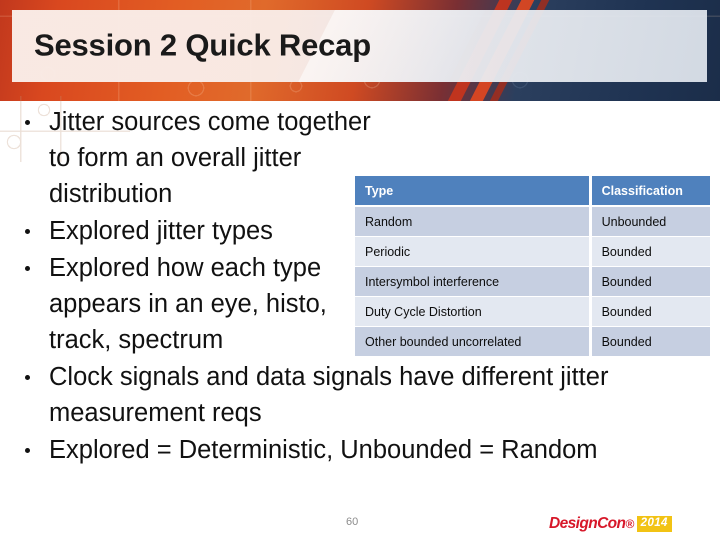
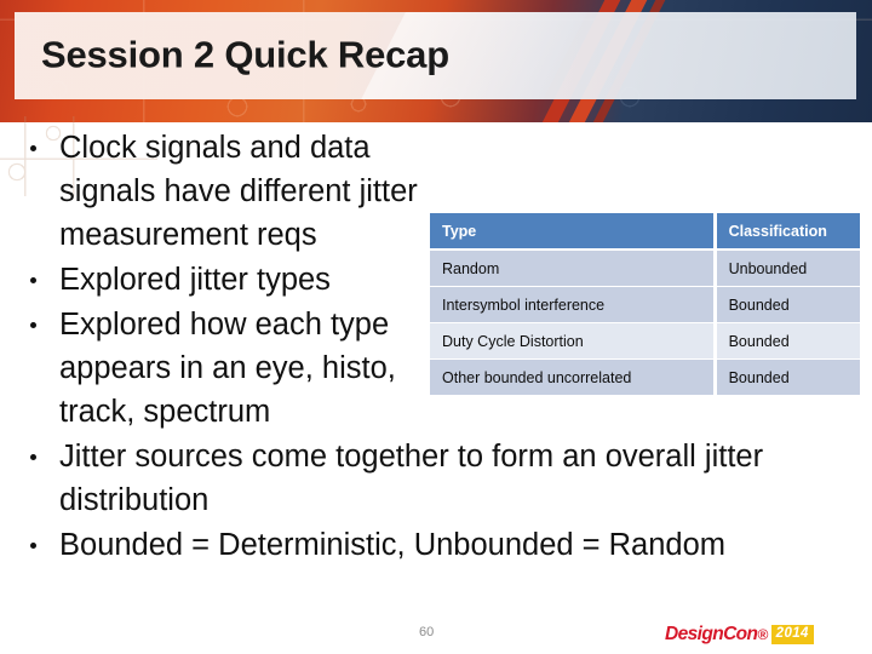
  Session 2 Quick Recap
- Jitter sources come together to form an overall jitter distribution
+ Clock signals and data signals have different jitter measurement reqs
  Explored jitter types
  Explored how each type appears in an eye, histo, track, spectrum
- Clock signals and data signals have different jitter measurement reqs
+ Jitter sources come together to form an overall jitter distribution
- Explored = Deterministic, Unbounded = Random
+ Bounded = Deterministic, Unbounded = Random
  Type	Classification
  Random	Unbounded
- Periodic	Bounded
  Intersymbol interference	Bounded
  Duty Cycle Distortion	Bounded
  Other bounded uncorrelated	Bounded
  60
  DesignCon®
  2014
